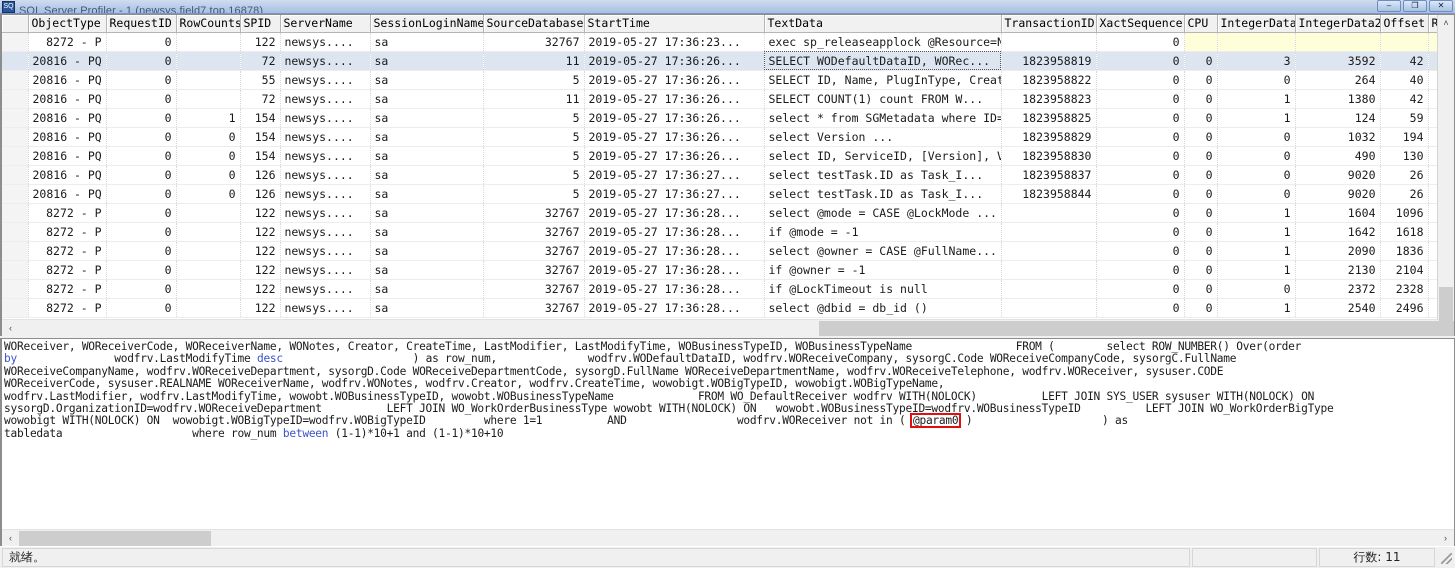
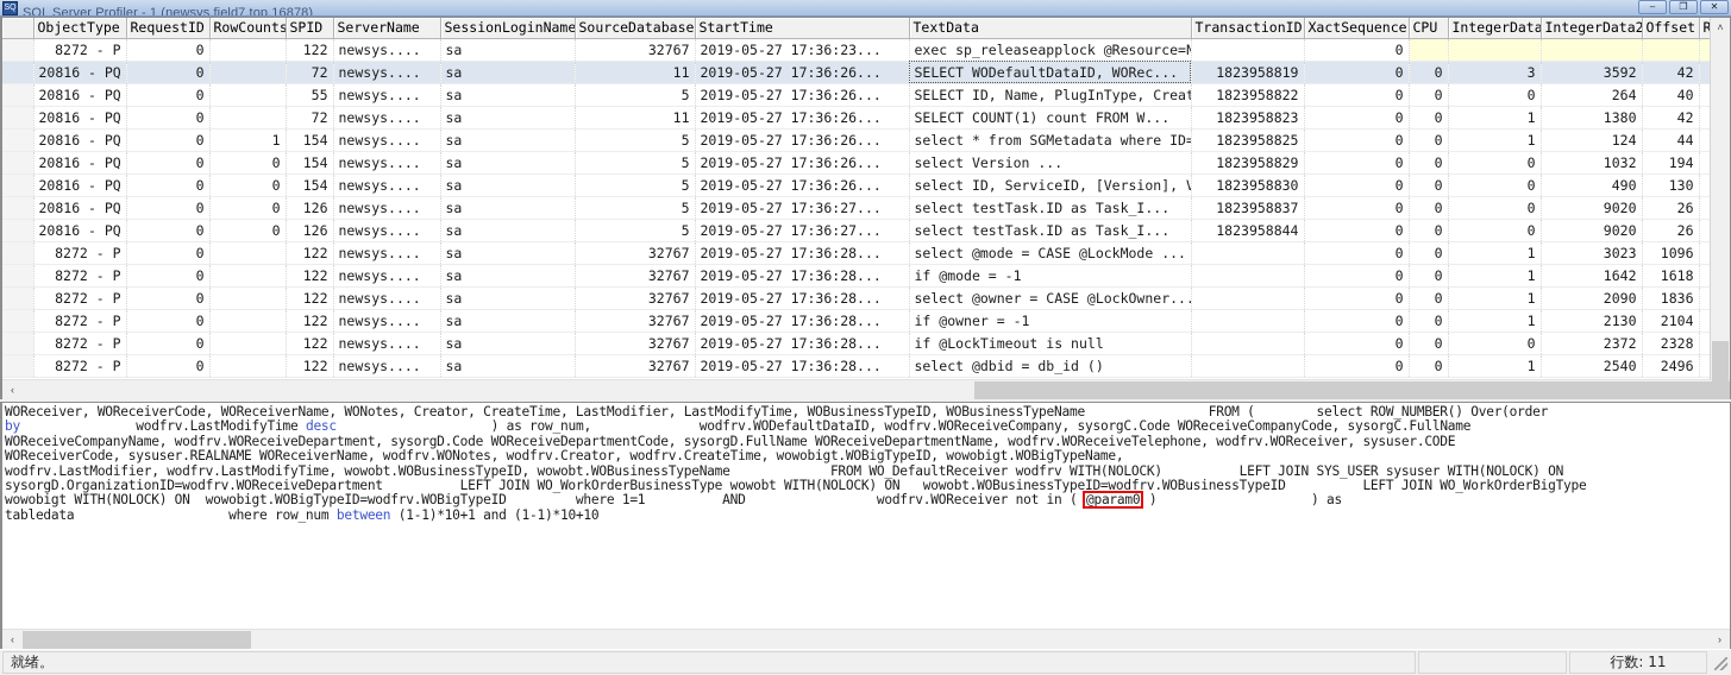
  SQL Server Profiler - 1 (newsys.field7.top,16878)
  –
  ❐
  ✕
  	ObjectType	RequestID	RowCounts	SPID	ServerName	SessionLoginName	SourceDatabase	StartTime	TextData	TransactionID	XactSequence	CPU	IntegerData	IntegerData2	Offset	R
  	8272 - P	0		122	newsys....	sa	32767	2019-05-27 17:36:23...	exec sp_releaseapplock @Resource=N		0
  	20816 - PQ	0		72	newsys....	sa	11	2019-05-27 17:36:26...	SELECT WODefaultDataID, WORec...	1823958819	0	0	3	3592	42
  	20816 - PQ	0		55	newsys....	sa	5	2019-05-27 17:36:26...	SELECT ID, Name, PlugInType, Creat	1823958822	0	0	0	264	40
  	20816 - PQ	0		72	newsys....	sa	11	2019-05-27 17:36:26...	SELECT COUNT(1) count FROM W...	1823958823	0	0	1	1380	42
- 	20816 - PQ	0	1	154	newsys....	sa	5	2019-05-27 17:36:26...	select * from SGMetadata where ID=	1823958825	0	0	1	124	59
+ 	20816 - PQ	0	1	154	newsys....	sa	5	2019-05-27 17:36:26...	select * from SGMetadata where ID=	1823958825	0	0	1	124	44
  	20816 - PQ	0	0	154	newsys....	sa	5	2019-05-27 17:36:26...	select Version ...	1823958829	0	0	0	1032	194
  	20816 - PQ	0	0	154	newsys....	sa	5	2019-05-27 17:36:26...	select ID, ServiceID, [Version], V	1823958830	0	0	0	490	130
  	20816 - PQ	0	0	126	newsys....	sa	5	2019-05-27 17:36:27...	select testTask.ID as Task_I...	1823958837	0	0	0	9020	26
  	20816 - PQ	0	0	126	newsys....	sa	5	2019-05-27 17:36:27...	select testTask.ID as Task_I...	1823958844	0	0	0	9020	26
- 	8272 - P	0		122	newsys....	sa	32767	2019-05-27 17:36:28...	select @mode = CASE @LockMode ...		0	0	1	1604	1096
+ 	8272 - P	0		122	newsys....	sa	32767	2019-05-27 17:36:28...	select @mode = CASE @LockMode ...		0	0	1	3023	1096
  	8272 - P	0		122	newsys....	sa	32767	2019-05-27 17:36:28...	if @mode = -1		0	0	1	1642	1618
- 	8272 - P	0		122	newsys....	sa	32767	2019-05-27 17:36:28...	select @owner = CASE @FullName...		0	0	1	2090	1836
+ 	8272 - P	0		122	newsys....	sa	32767	2019-05-27 17:36:28...	select @owner = CASE @LockOwner...		0	0	1	2090	1836
  	8272 - P	0		122	newsys....	sa	32767	2019-05-27 17:36:28...	if @owner = -1		0	0	1	2130	2104
  	8272 - P	0		122	newsys....	sa	32767	2019-05-27 17:36:28...	if @LockTimeout is null		0	0	0	2372	2328
  	8272 - P	0		122	newsys....	sa	32767	2019-05-27 17:36:28...	select @dbid = db_id ()		0	0	1	2540	2496
  ˄
  ‹
  WOReceiver, WOReceiverCode, WOReceiverName, WONotes, Creator, CreateTime, LastModifier, LastModifyTime, WOBusinessTypeID, WOBusinessTypeName FROM ( select ROW_NUMBER() Over(order
  by wodfrv.LastModifyTime desc ) as row_num, wodfrv.WODefaultDataID, wodfrv.WOReceiveCompany, sysorgC.Code WOReceiveCompanyCode, sysorgC.FullName
  WOReceiveCompanyName, wodfrv.WOReceiveDepartment, sysorgD.Code WOReceiveDepartmentCode, sysorgD.FullName WOReceiveDepartmentName, wodfrv.WOReceiveTelephone, wodfrv.WOReceiver, sysuser.CODE
  WOReceiverCode, sysuser.REALNAME WOReceiverName, wodfrv.WONotes, wodfrv.Creator, wodfrv.CreateTime, wowobigt.WOBigTypeID, wowobigt.WOBigTypeName,
  wodfrv.LastModifier, wodfrv.LastModifyTime, wowobt.WOBusinessTypeID, wowobt.WOBusinessTypeName FROM WO_DefaultReceiver wodfrv WITH(NOLOCK) LEFT JOIN SYS_USER sysuser WITH(NOLOCK) ON
  sysorgD.OrganizationID=wodfrv.WOReceiveDepartment LEFT JOIN WO_WorkOrderBusinessType wowobt WITH(NOLOCK) ON wowobt.WOBusinessTypeID=wodfrv.WOBusinessTypeID LEFT JOIN WO_WorkOrderBigType
  wowobigt WITH(NOLOCK) ON wowobigt.WOBigTypeID=wodfrv.WOBigTypeID where 1=1 AND wodfrv.WOReceiver not in ( @param0 ) ) as
  tabledata where row_num between (1-1)*10+1 and (1-1)*10+10
  ‹
  ›
  就绪。
  行数: 11
